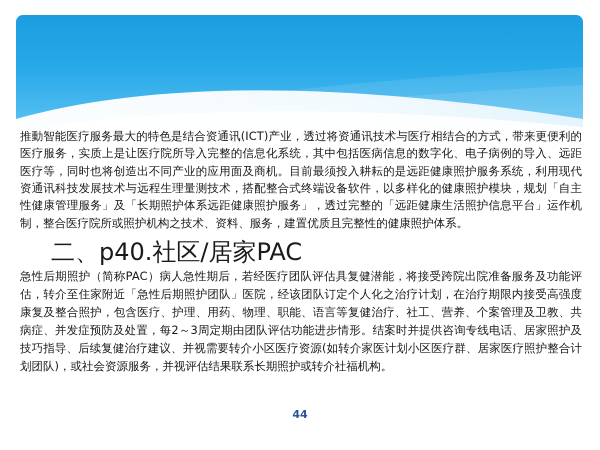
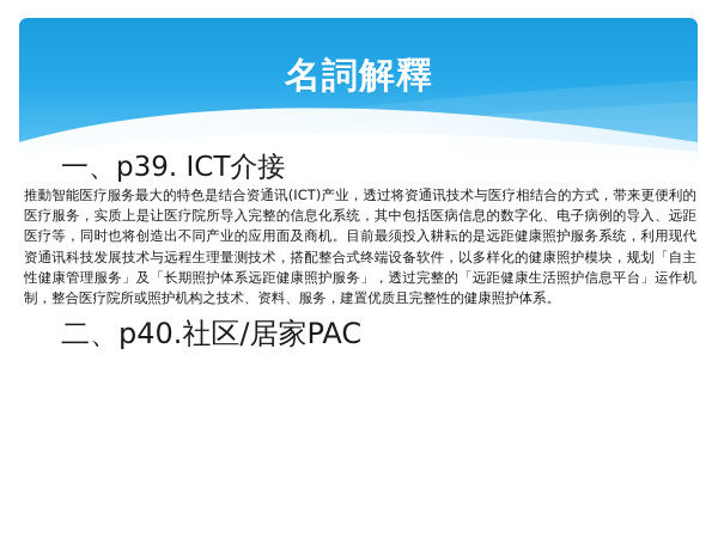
+ 名詞解釋
+ 一、p39. ICT介接
  推動智能医疗服务最大的特色是结合资通讯(ICT)产业，透过将资通讯技术与医疗相结合的方式，带来更便利的医疗服务，实质上是让医疗院所导入完整的信息化系统，其中包括医病信息的数字化、电子病例的导入、远距医疗等，同时也将创造出不同产业的应用面及商机。目前最须投入耕耘的是远距健康照护服务系统，利用现代资通讯科技发展技术与远程生理量测技术，搭配整合式终端设备软件，以多样化的健康照护模块，规划「自主性健康管理服务」及「长期照护体系远距健康照护服务」，透过完整的「远距健康生活照护信息平台」运作机制，整合医疗院所或照护机构之技术、资料、服务，建置优质且完整性的健康照护体系。
  二、p40.社区/居家PAC
- 急性后期照护（简称PAC）病人急性期后，若经医疗团队评估具复健潜能，将接受跨院出院准备服务及功能评估，转介至住家附近「急性后期照护团队」医院，经该团队订定个人化之治疗计划，在治疗期限内接受高强度康复及整合照护，包含医疗、护理、用药、物理、职能、语言等复健治疗、社工、营养、个案管理及卫教、共病症、并发症预防及处置，每2～3周定期由团队评估功能进步情形。结案时并提供咨询专线电话、居家照护及技巧指导、后续复健治疗建议、并视需要转介小区医疗资源(如转介家医计划小区医疗群、居家医疗照护整合计划团队)，或社会资源服务，并视评估结果联系长期照护或转介社福机构。
- 44
